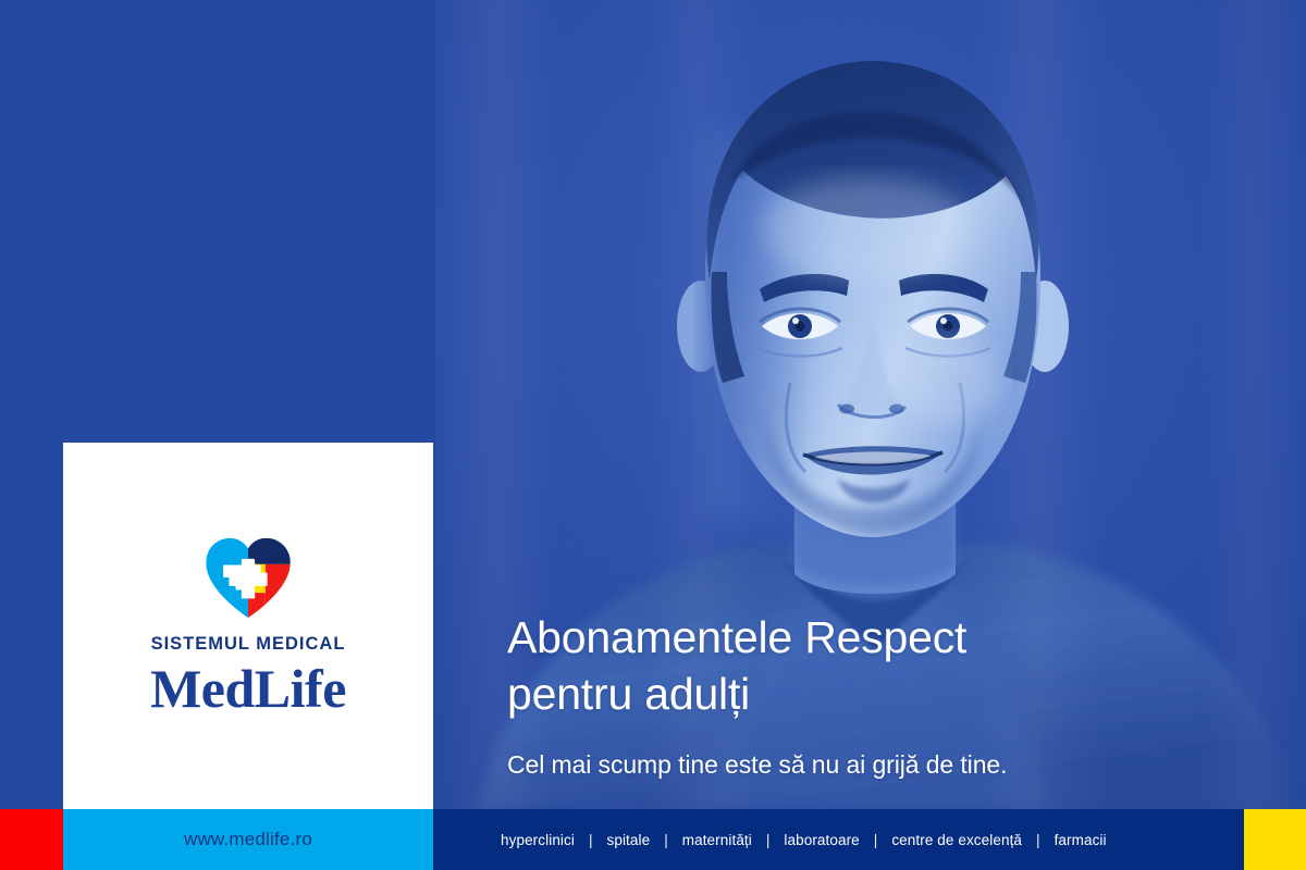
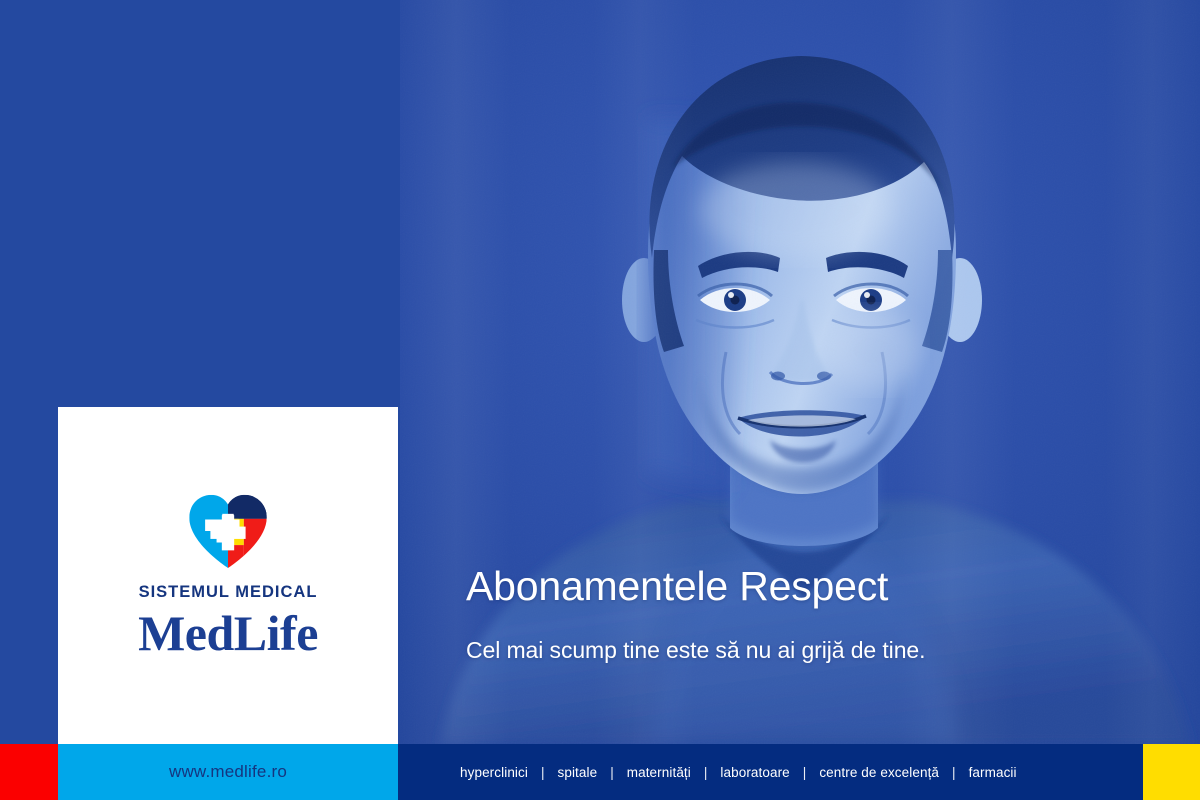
  SISTEMUL MEDICAL
  MedLife
  Abonamentele Respect
- pentru adulți
  Cel mai scump tine este să nu ai grijă de tine.
  www.medlife.ro
  hyperclinici
  |
  spitale
  |
  maternități
  |
  laboratoare
  |
  centre de excelență
  |
  farmacii
